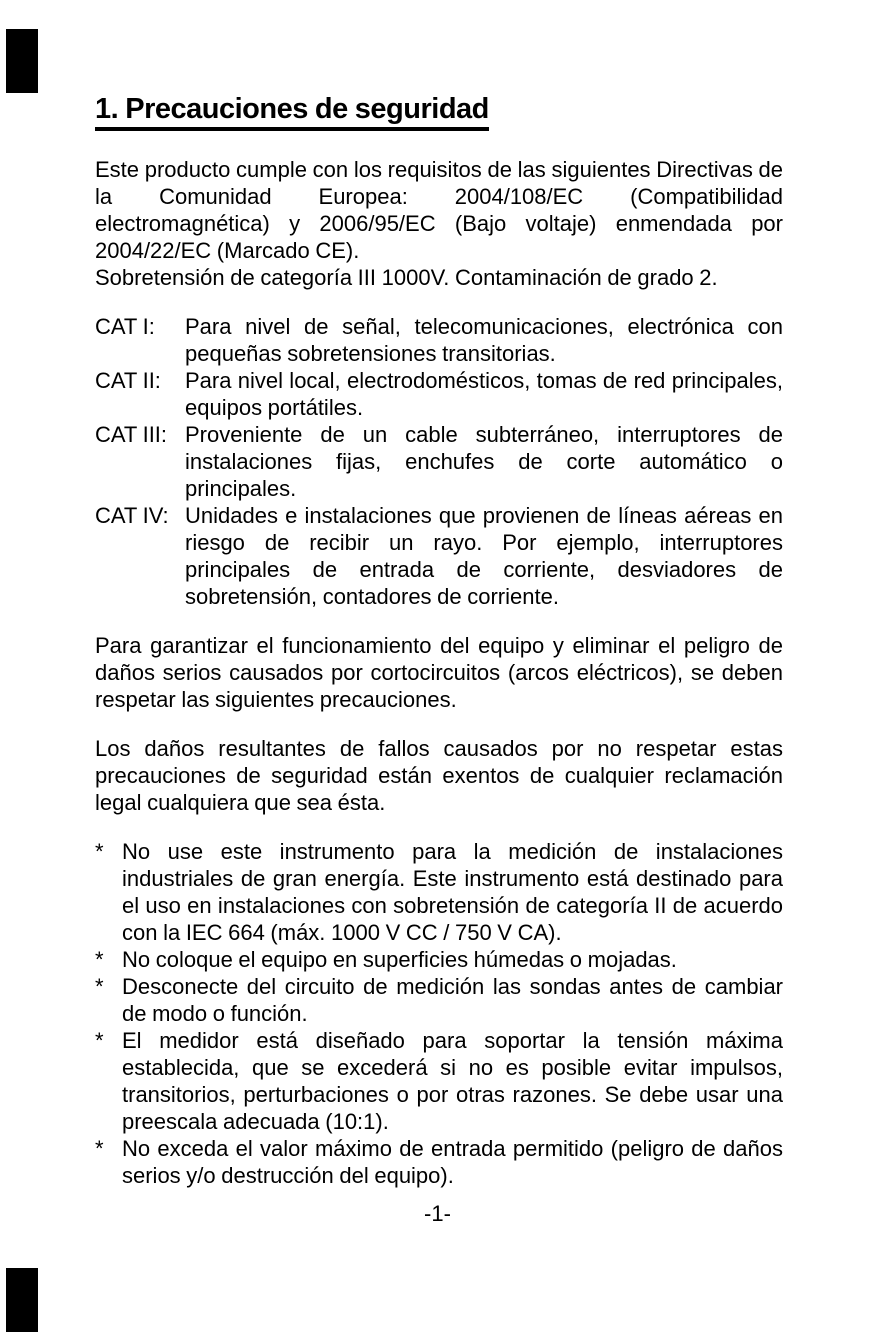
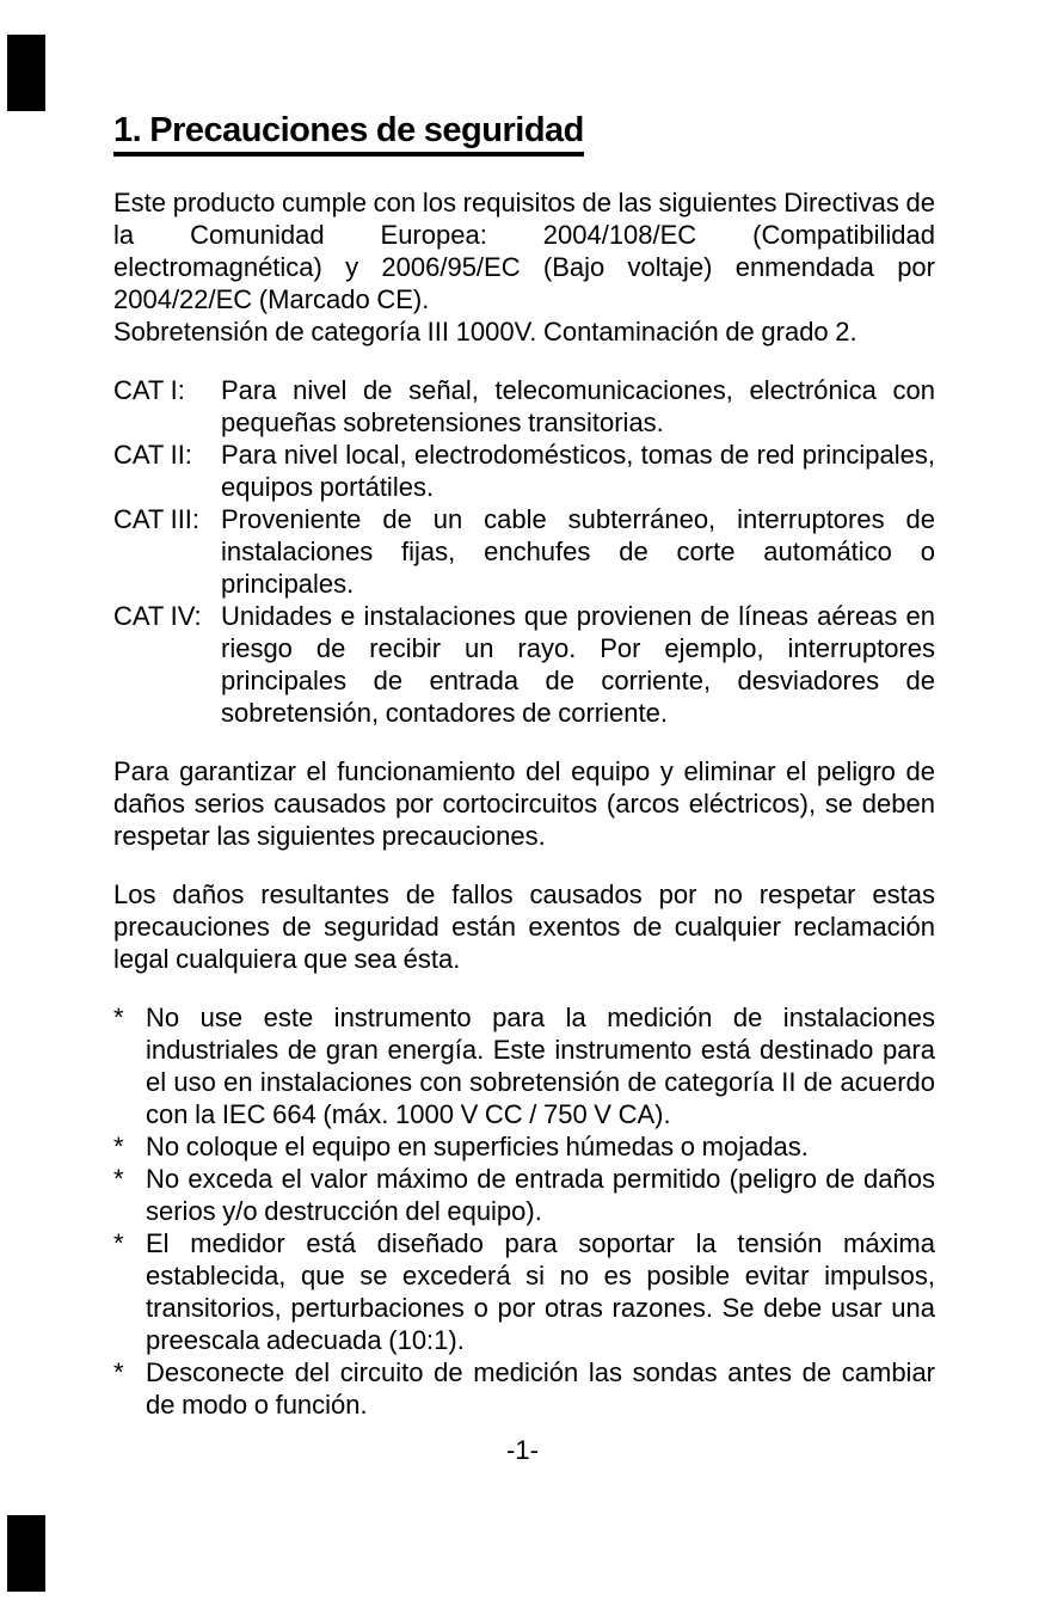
  1. Precauciones de seguridad
  Este producto cumple con los requisitos de las siguientes Directivas de la Comunidad Europea: 2004/108/EC (Compatibilidad electromagnética) y 2006/95/EC (Bajo voltaje) enmendada por 2004/22/EC (Marcado CE).
  Sobretensión de categoría III 1000V. Contaminación de grado 2.
  CAT I:
  Para nivel de señal, telecomunicaciones, electrónica con pequeñas sobretensiones transitorias.
  CAT II:
  Para nivel local, electrodomésticos, tomas de red principales, equipos portátiles.
  CAT III:
  Proveniente de un cable subterráneo, interruptores de instalaciones fijas, enchufes de corte automático o principales.
  CAT IV:
  Unidades e instalaciones que provienen de líneas aéreas en riesgo de recibir un rayo. Por ejemplo, interruptores principales de entrada de corriente, desviadores de sobretensión, contadores de corriente.
  Para garantizar el funcionamiento del equipo y eliminar el peligro de daños serios causados por cortocircuitos (arcos eléctricos), se deben respetar las siguientes precauciones.
  Los daños resultantes de fallos causados por no respetar estas precauciones de seguridad están exentos de cualquier reclamación legal cualquiera que sea ésta.
  *
  No use este instrumento para la medición de instalaciones industriales de gran energía. Este instrumento está destinado para el uso en instalaciones con sobretensión de categoría II de acuerdo con la IEC 664 (máx. 1000 V CC / 750 V CA).
  *
  No coloque el equipo en superficies húmedas o mojadas.
  *
- Desconecte del circuito de medición las sondas antes de cambiar de modo o función.
+ No exceda el valor máximo de entrada permitido (peligro de daños serios y/o destrucción del equipo).
  *
  El medidor está diseñado para soportar la tensión máxima establecida, que se excederá si no es posible evitar impulsos, transitorios, perturbaciones o por otras razones. Se debe usar una preescala adecuada (10:1).
  *
- No exceda el valor máximo de entrada permitido (peligro de daños serios y/o destrucción del equipo).
+ Desconecte del circuito de medición las sondas antes de cambiar de modo o función.
  -1-
